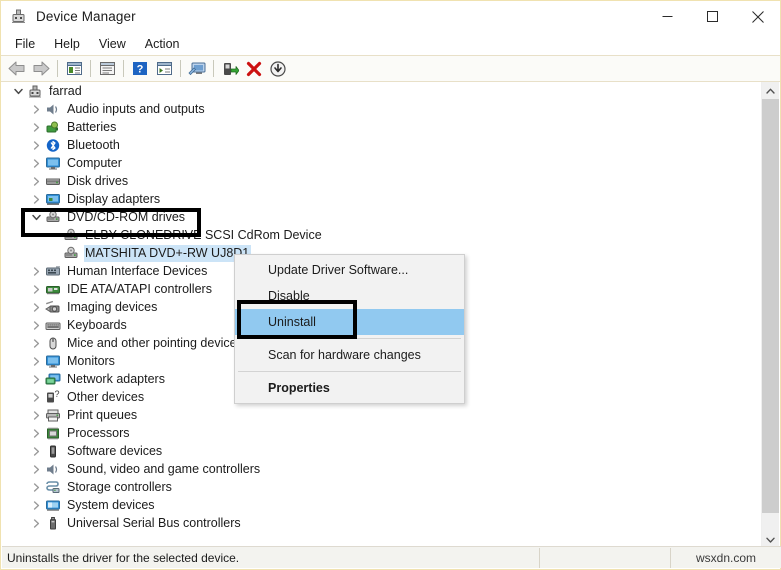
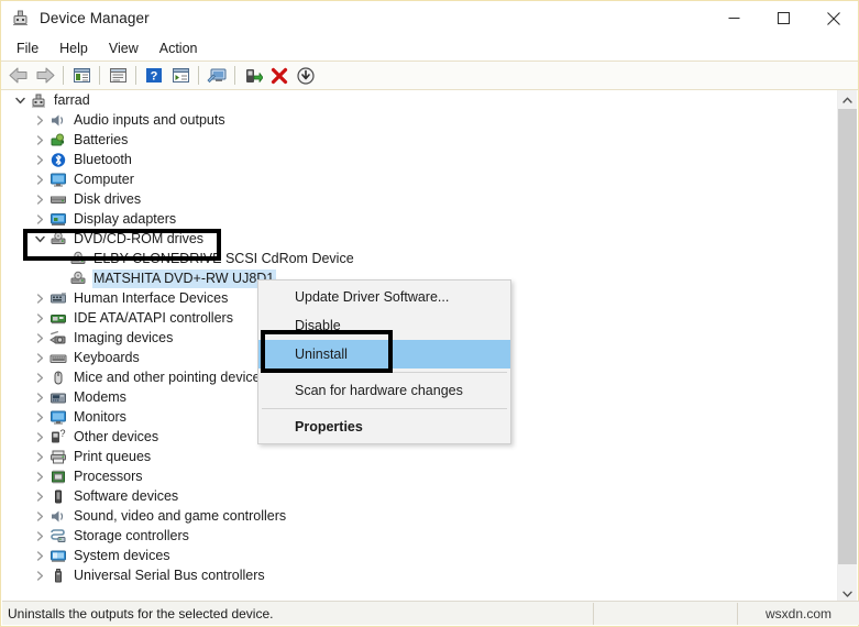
  Device Manager
  File
  Help
  View
  Action
  ?
  farrad
  Audio inputs and outputs
  Batteries
  Bluetooth
  Computer
  Disk drives
  Display adapters
  DVD/CD-ROM drives
  ELBY CLONEDRIVE SCSI CdRom Device
  MATSHITA DVD+-RW UJ8D1
  Human Interface Devices
  IDE ATA/ATAPI controllers
  Imaging devices
  Keyboards
  Mice and other pointing devic
+ Modems
  Monitors
- Network adapters
  ?
  Other devices
  Print queues
  Processors
  Software devices
  Sound, video and game controllers
  Storage controllers
  System devices
  Universal Serial Bus controllers
  Update Driver Software...
  Disable
  Uninstall
  Scan for hardware changes
  Properties
- Uninstalls the driver for the selected device.
+ Uninstalls the outputs for the selected device.
  wsxdn.com
